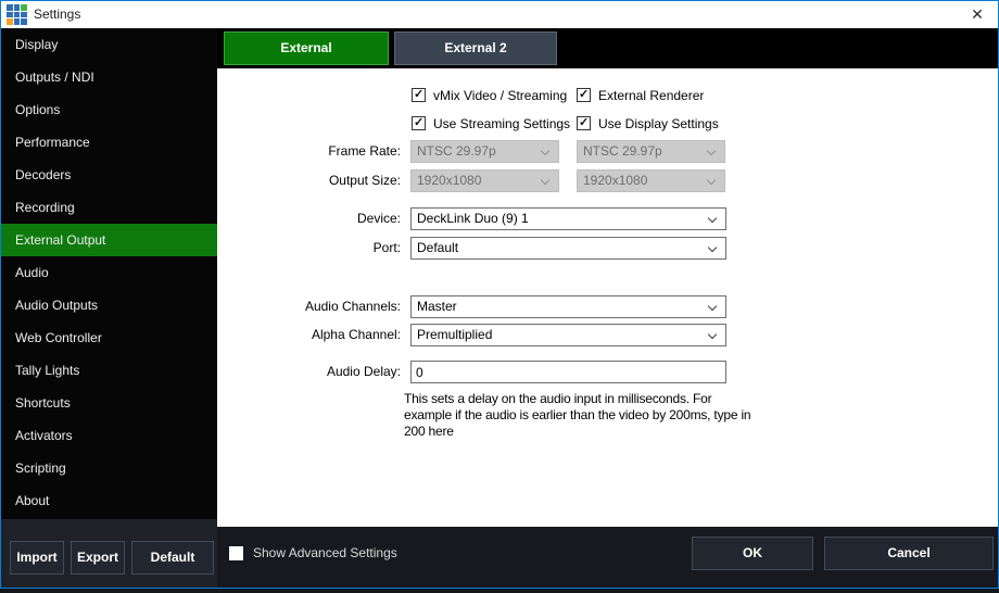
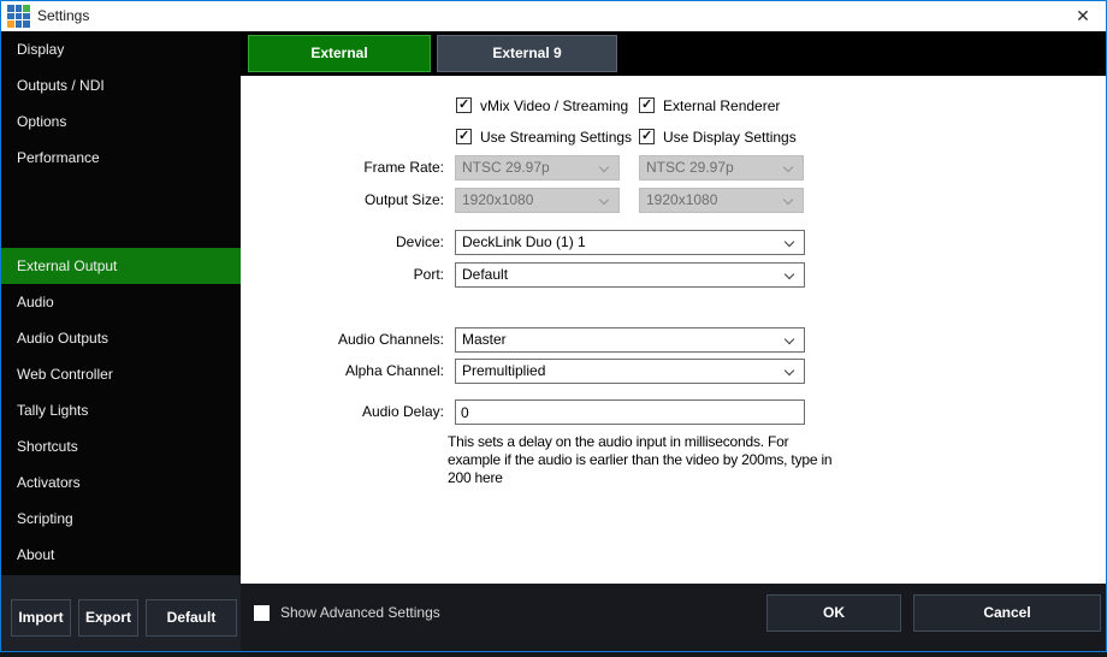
  Settings
  ✕
  Display
  Outputs / NDI
  Options
  Performance
- Decoders
- Recording
  External Output
  Audio
  Audio Outputs
  Web Controller
  Tally Lights
  Shortcuts
  Activators
  Scripting
  About
  Import
  Export
  Default
  External
- External 2
+ External 9
  vMix Video / Streaming
  External Renderer
  Use Streaming Settings
  Use Display Settings
  Frame Rate:
  NTSC 29.97p
  NTSC 29.97p
  Output Size:
  1920x1080
  1920x1080
  Device:
- DeckLink Duo (9) 1
+ DeckLink Duo (1) 1
  Port:
  Default
  Audio Channels:
  Master
  Alpha Channel:
  Premultiplied
  Audio Delay:
  0
  This sets a delay on the audio input in milliseconds. For example if the audio is earlier than the video by 200ms, type in 200 here
  Show Advanced Settings
  OK
  Cancel
